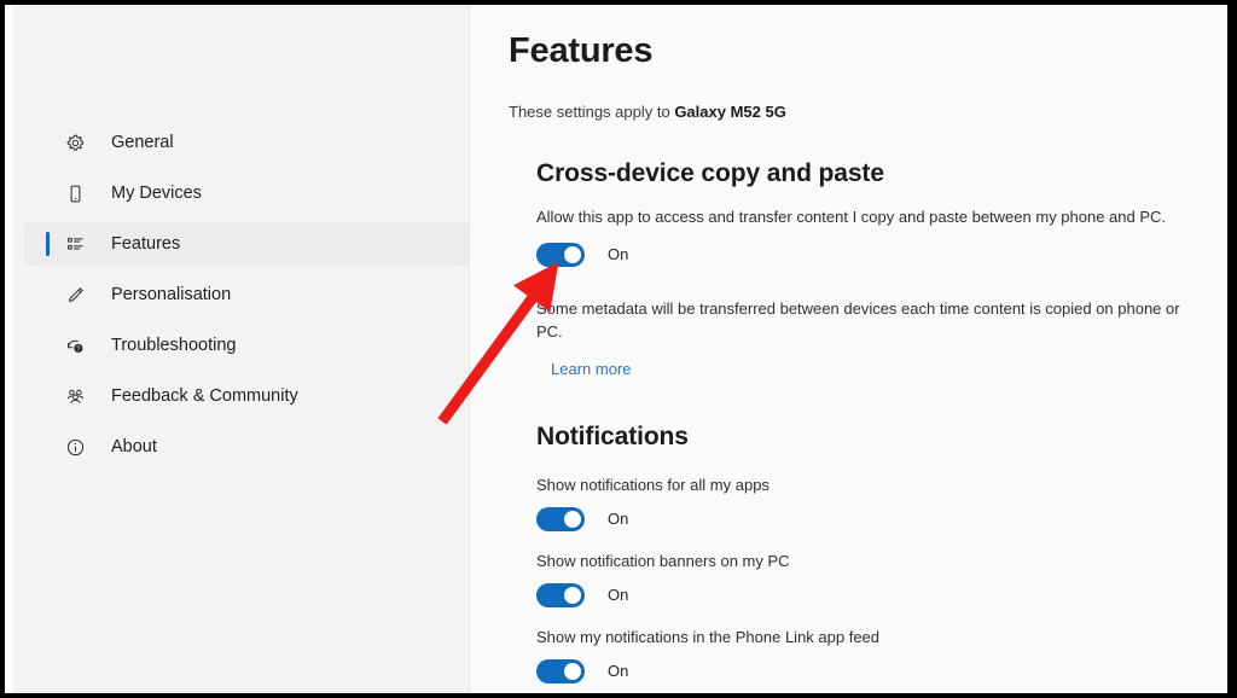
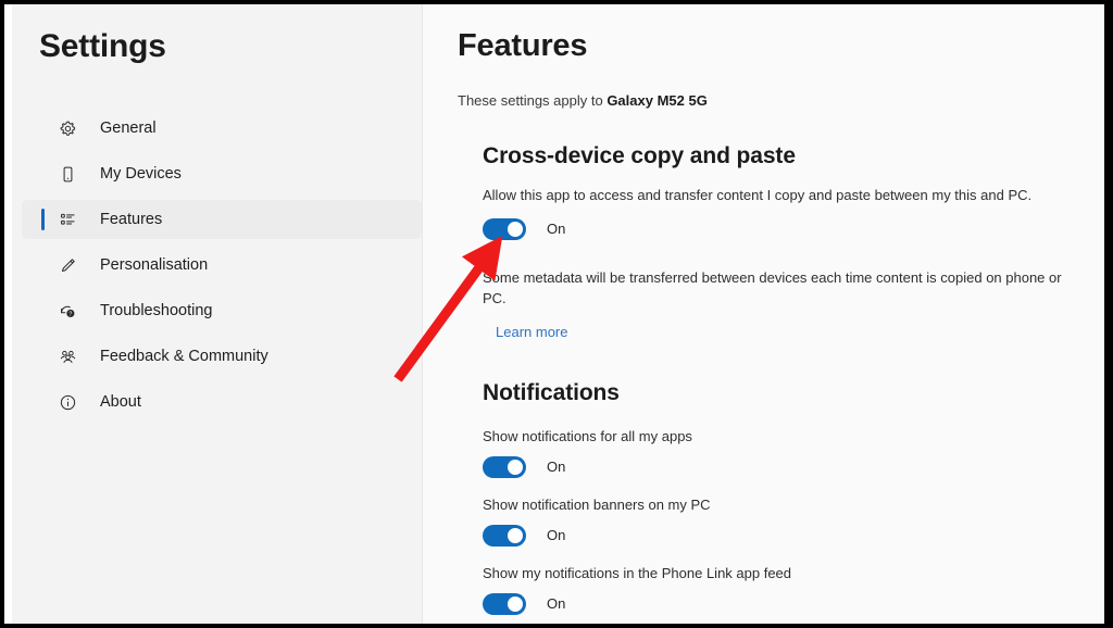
+ Settings
  General
  My Devices
  Features
  Personalisation
  Troubleshooting
  Feedback & Community
  About
  Features
  These settings apply to Galaxy M52 5G
  Cross-device copy and paste
- Allow this app to access and transfer content I copy and paste between my phone and PC.
+ Allow this app to access and transfer content I copy and paste between my this and PC.
  On
  Some metadata will be transferred between devices each time content is copied on phone or PC.
  Learn more
  Notifications
  Show notifications for all my apps
  On
  Show notification banners on my PC
  On
  Show my notifications in the Phone Link app feed
  On
